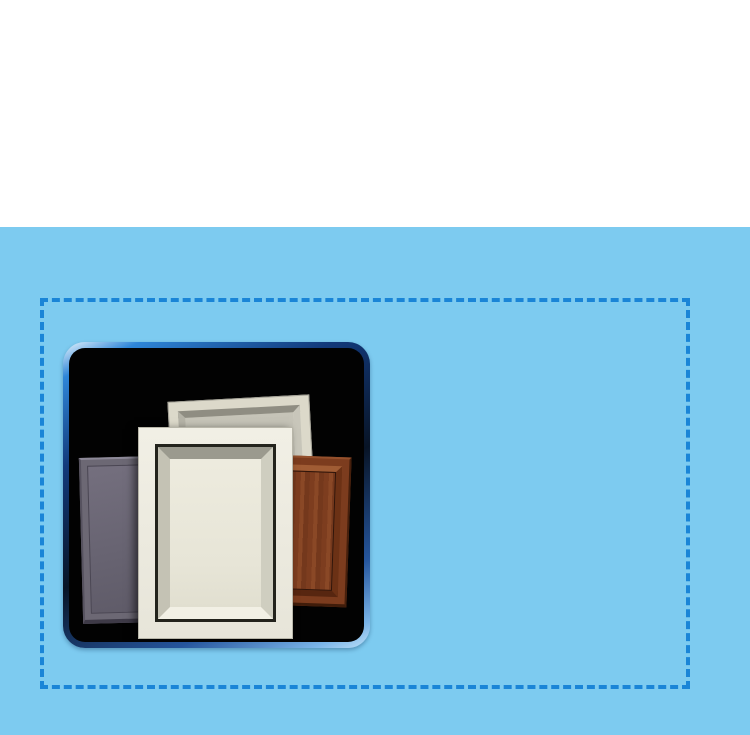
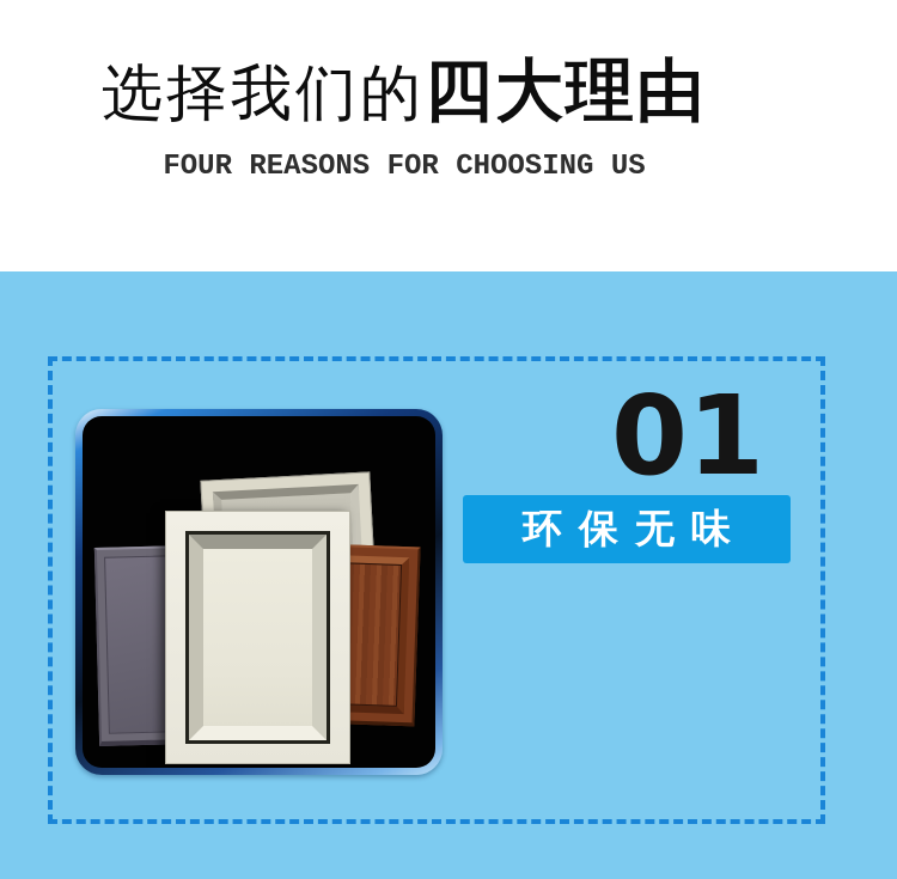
+ 选择我们的四大理由
+ FOUR REASONS FOR CHOOSING US
+ 01
+ 环保无味
